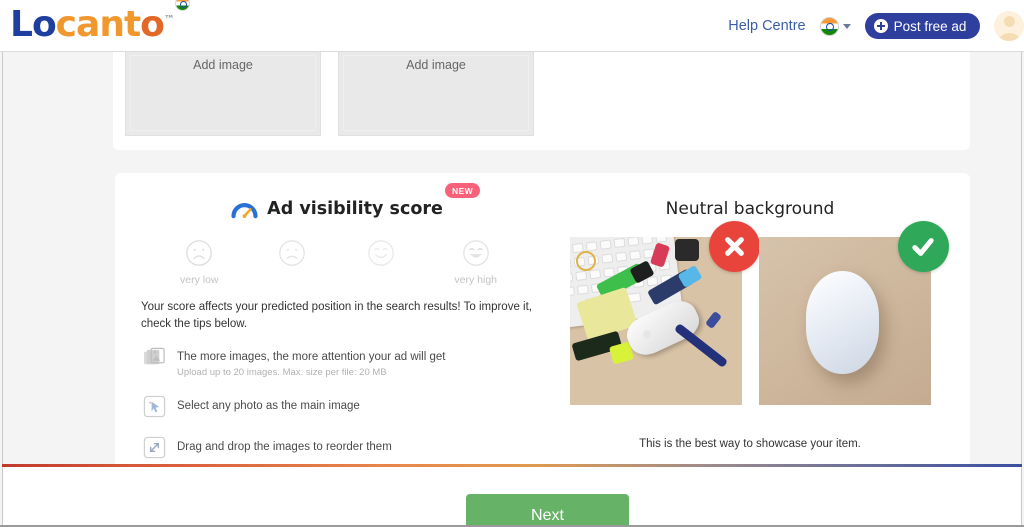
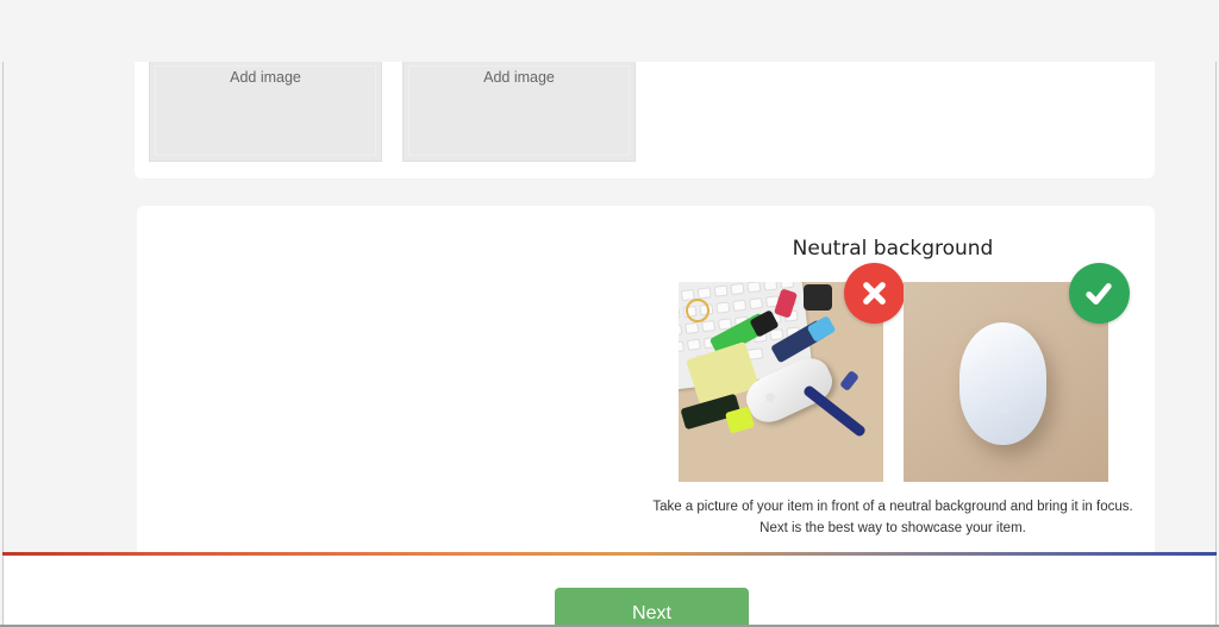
- Locanto™
- Help Centre
- Post free ad
  Add image
  Add image
- Ad visibility score
- NEW
- very low
- very high
- Your score affects your predicted position in the search results! To improve it, check the tips below.
- The more images, the more attention your ad will get
- Upload up to 20 images. Max. size per file: 20 MB
- Select any photo as the main image
- Drag and drop the images to reorder them
  Neutral background
+ Take a picture of your item in front of a neutral background and bring it in focus.
- This is the best way to showcase your item.
+ Next is the best way to showcase your item.
  Next
